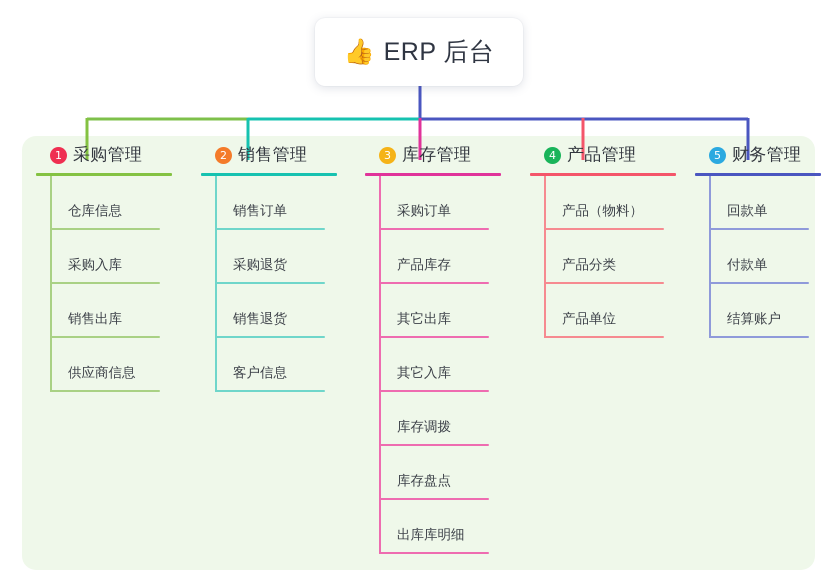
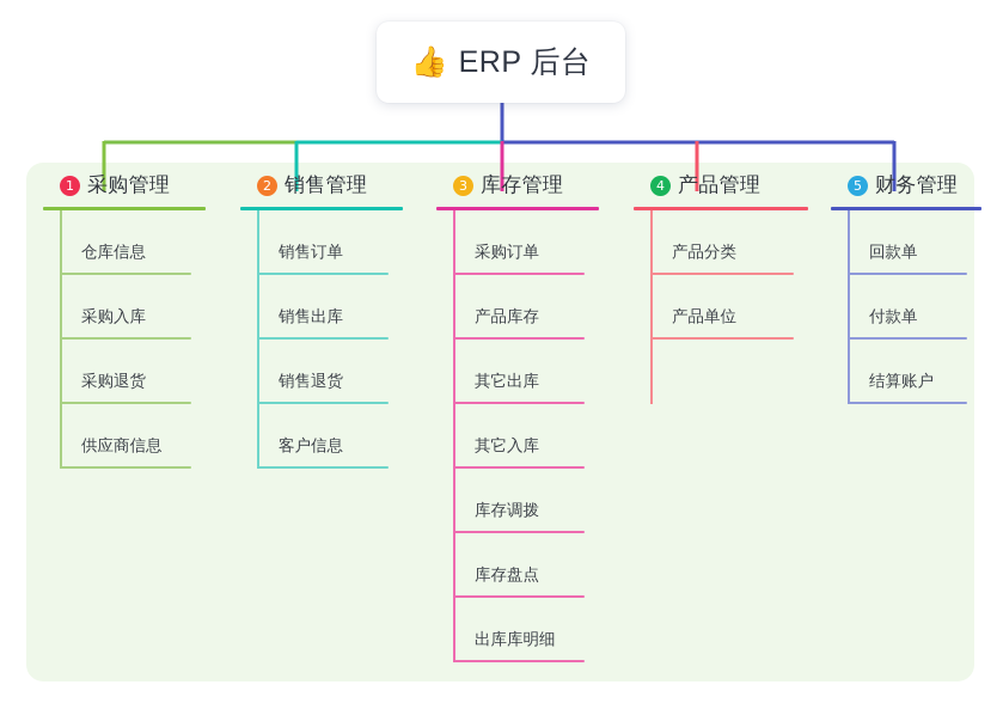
  👍
  ERP 后台
  1
  采购管理
  仓库信息
  采购入库
- 销售出库
+ 采购退货
  供应商信息
  2
  销售管理
  销售订单
- 采购退货
+ 销售出库
  销售退货
  客户信息
  3
  库存管理
  采购订单
  产品库存
  其它出库
  其它入库
  库存调拨
  库存盘点
  出库库明细
  4
  产品管理
- 产品（物料）
  产品分类
  产品单位
  5
  财务管理
  回款单
  付款单
  结算账户
